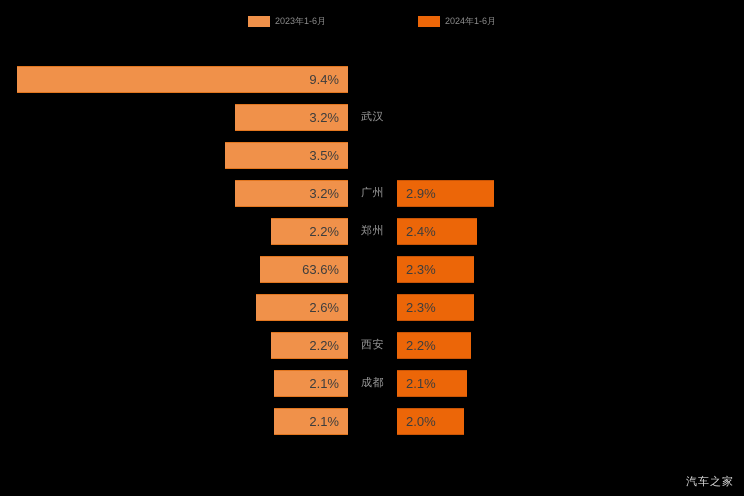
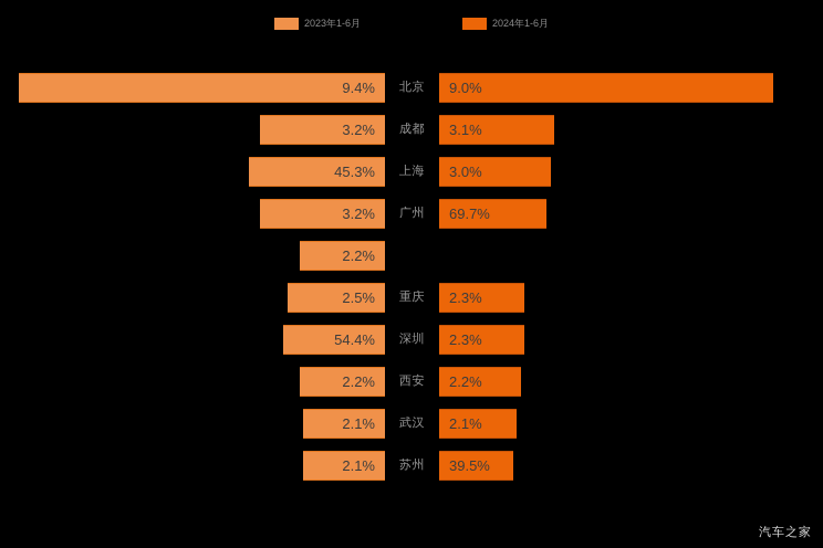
  2023年1-6月
  2024年1-6月
  9.4%
+ 北京
+ 9.0%
  3.2%
- 武汉
+ 成都
+ 3.1%
- 3.5%
+ 45.3%
+ 上海
+ 3.0%
  3.2%
  广州
- 2.9%
+ 69.7%
  2.2%
- 郑州
- 2.4%
- 63.6%
+ 2.5%
+ 重庆
  2.3%
- 2.6%
+ 54.4%
+ 深圳
  2.3%
  2.2%
  西安
  2.2%
  2.1%
- 成都
+ 武汉
  2.1%
  2.1%
+ 苏州
- 2.0%
+ 39.5%
  汽车之家
